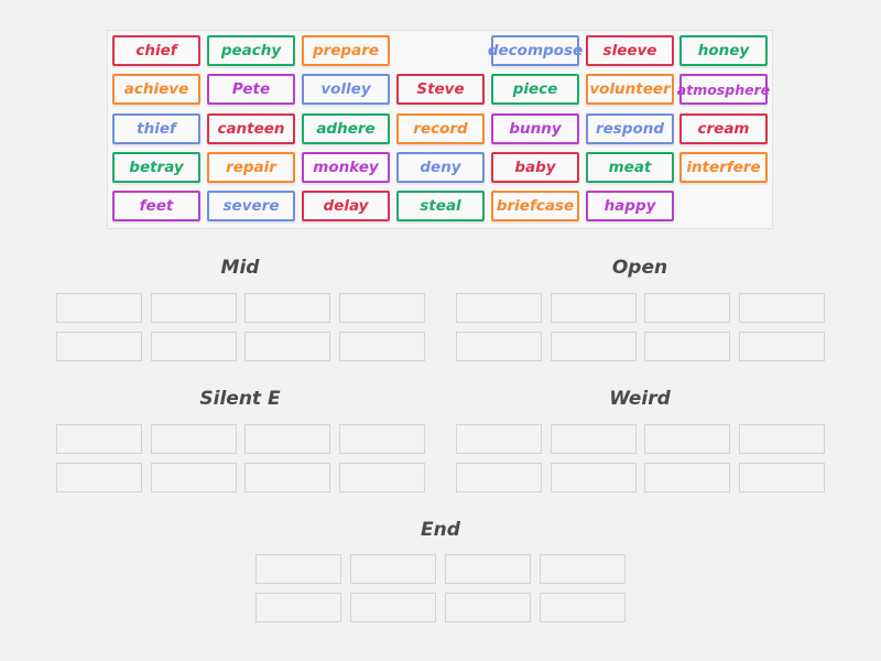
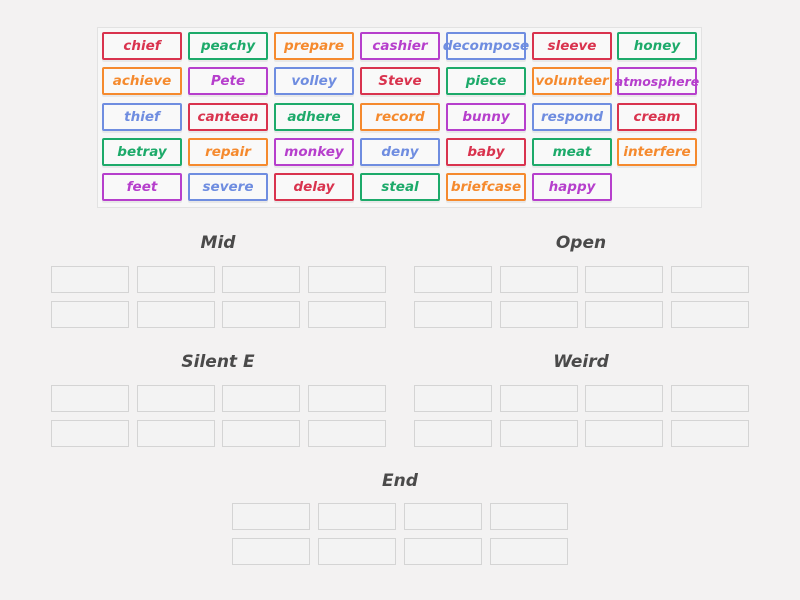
  chief
  peachy
  prepare
+ cashier
  decompose
  sleeve
  honey
  achieve
  Pete
  volley
  Steve
  piece
  volunteer
  atmosphere
  thief
  canteen
  adhere
  record
  bunny
  respond
  cream
  betray
  repair
  monkey
  deny
  baby
  meat
  interfere
  feet
  severe
  delay
  steal
  briefcase
  happy
  Mid
  Open
  Silent E
  Weird
  End
